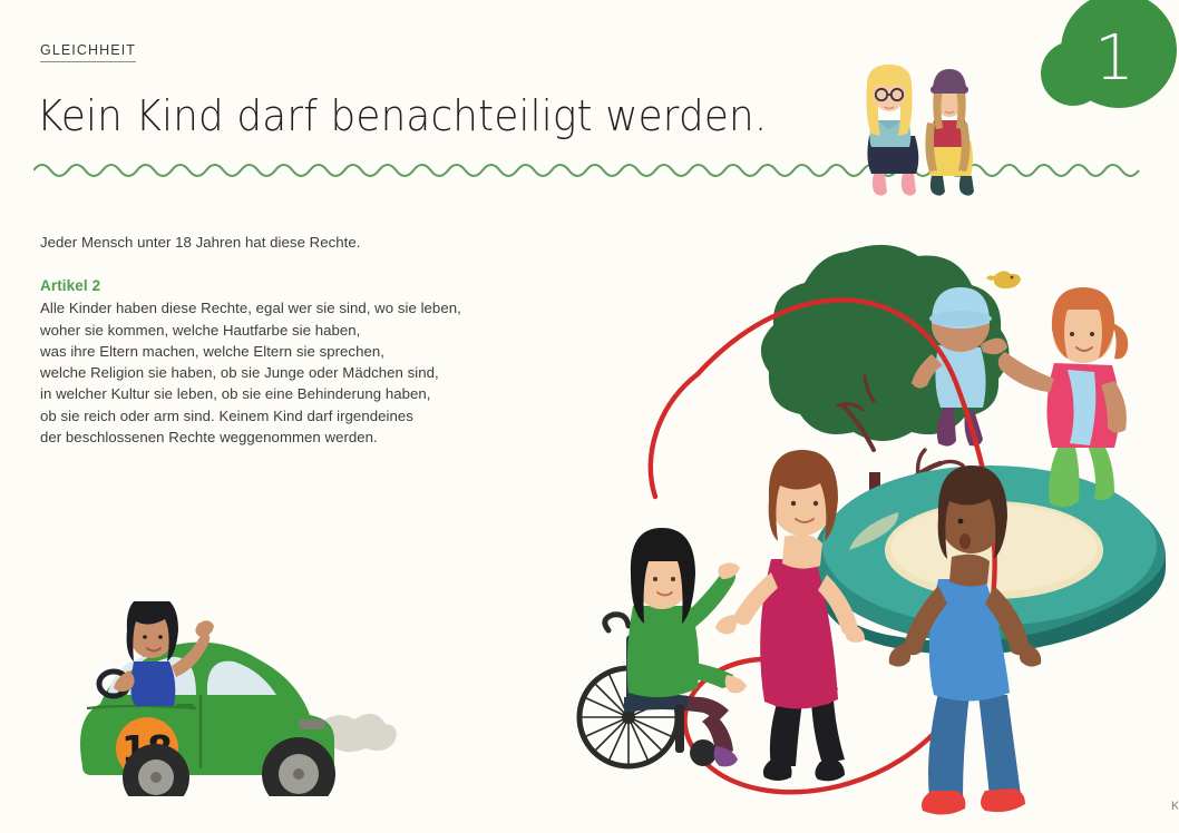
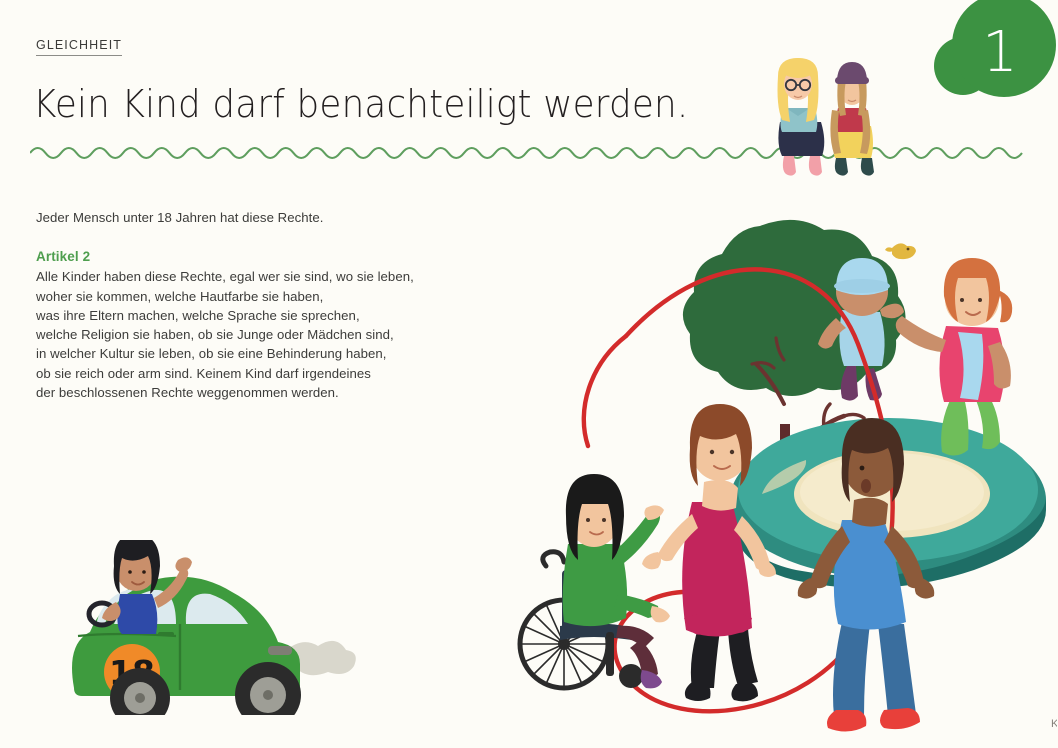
  GLEICHHEIT
  Kein Kind darf benachteiligt werden.
  1
  Jeder Mensch unter 18 Jahren hat diese Rechte.
  Artikel 2
  Alle Kinder haben diese Rechte, egal wer sie sind, wo sie leben,
  woher sie kommen, welche Hautfarbe sie haben,
- was ihre Eltern machen, welche Eltern sie sprechen,
+ was ihre Eltern machen, welche Sprache sie sprechen,
  welche Religion sie haben, ob sie Junge oder Mädchen sind,
  in welcher Kultur sie leben, ob sie eine Behinderung haben,
  ob sie reich oder arm sind. Keinem Kind darf irgendeines
  der beschlossenen Rechte weggenommen werden.
  K
